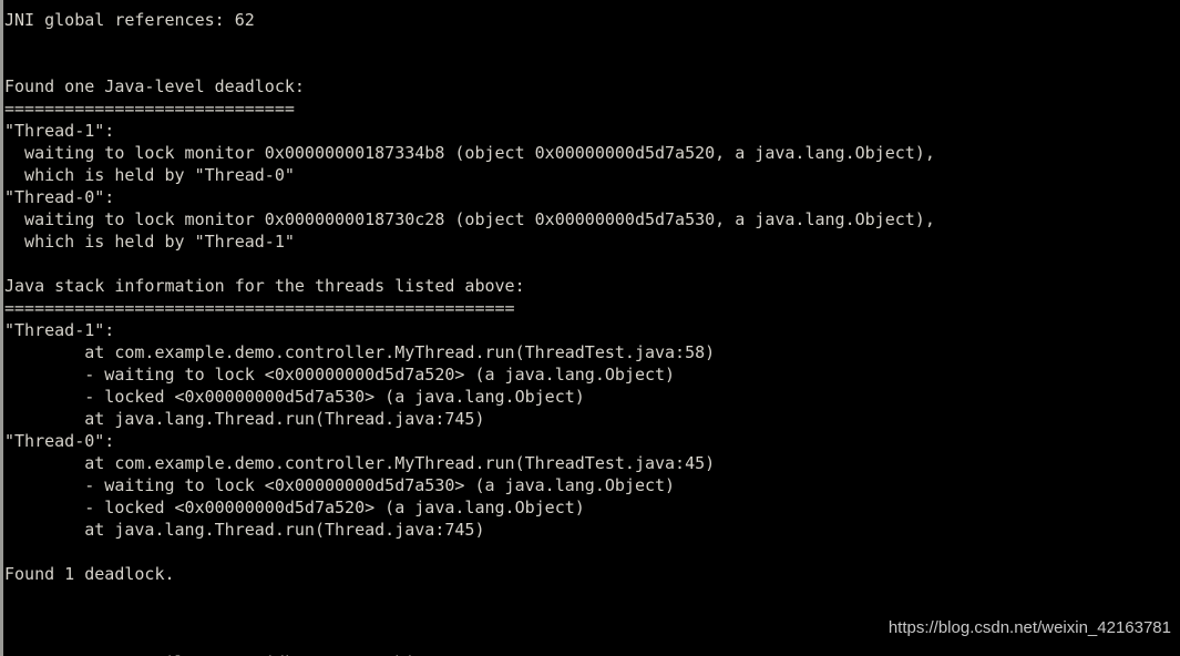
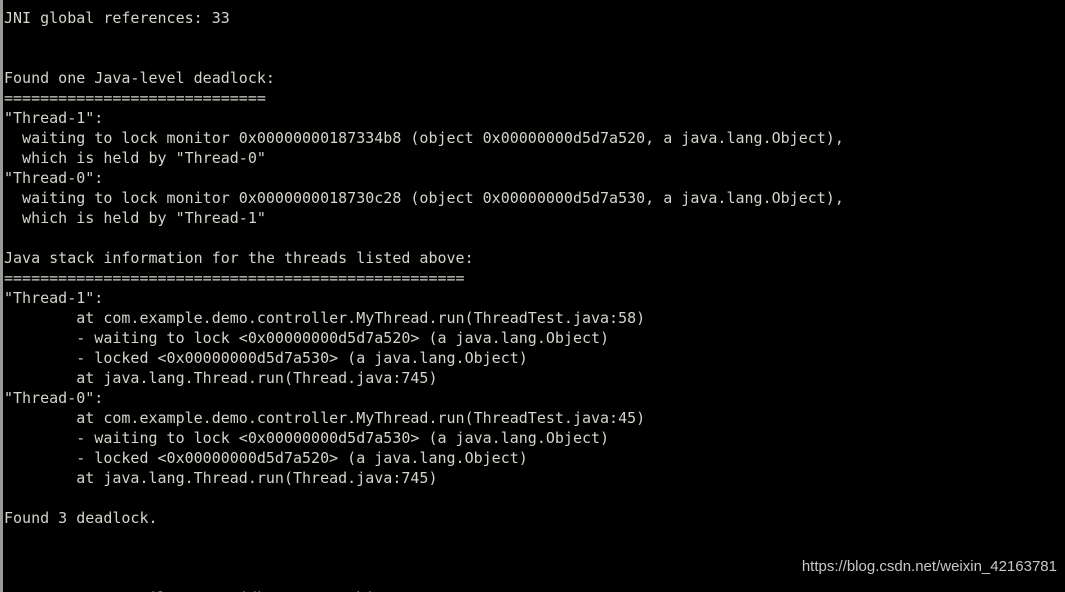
- JNI global references: 62
+ JNI global references: 33
  Found one Java-level deadlock:
  =============================
  "Thread-1":
  waiting to lock monitor 0x00000000187334b8 (object 0x00000000d5d7a520, a java.lang.Object),
  which is held by "Thread-0"
  "Thread-0":
  waiting to lock monitor 0x0000000018730c28 (object 0x00000000d5d7a530, a java.lang.Object),
  which is held by "Thread-1"
  Java stack information for the threads listed above:
  ===================================================
  "Thread-1":
  at com.example.demo.controller.MyThread.run(ThreadTest.java:58)
  - waiting to lock <0x00000000d5d7a520> (a java.lang.Object)
  - locked <0x00000000d5d7a530> (a java.lang.Object)
  at java.lang.Thread.run(Thread.java:745)
  "Thread-0":
  at com.example.demo.controller.MyThread.run(ThreadTest.java:45)
  - waiting to lock <0x00000000d5d7a530> (a java.lang.Object)
  - locked <0x00000000d5d7a520> (a java.lang.Object)
  at java.lang.Thread.run(Thread.java:745)
- Found 1 deadlock.
+ Found 3 deadlock.
  https://blog.csdn.net/weixin_42163781
